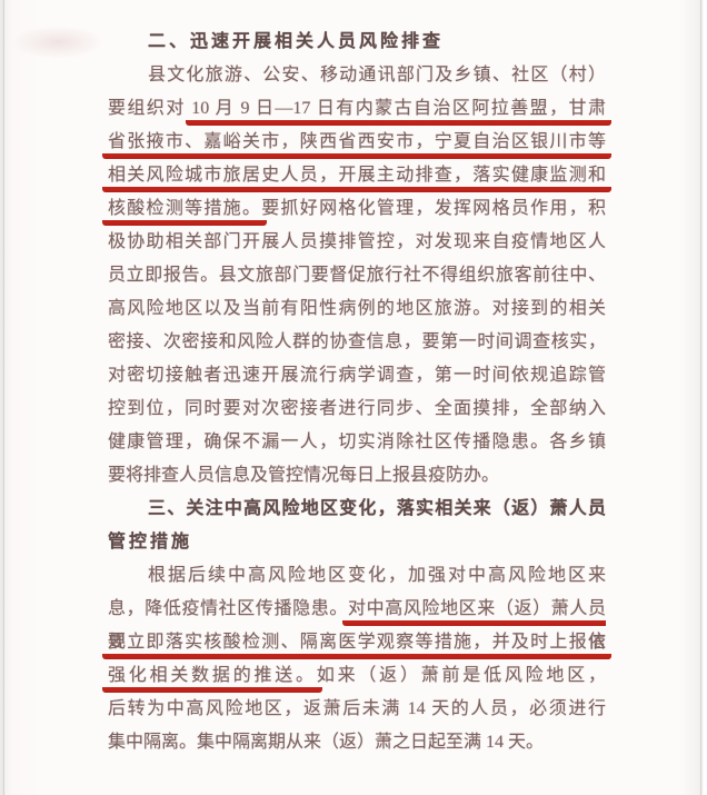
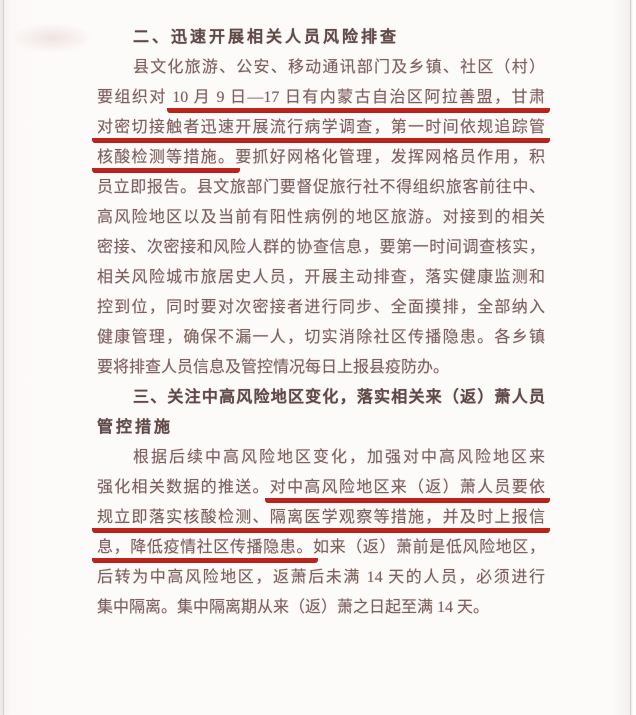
  二、迅速开展相关人员风险排查
  县文化旅游、公安、移动通讯部门及乡镇、社区（村）
  要组织对 10 月 9 日—17 日有内蒙古自治区阿拉善盟，甘肃
- 省张掖市、嘉峪关市，陕西省西安市，宁夏自治区银川市等
- 相关风险城市旅居史人员，开展主动排查，落实健康监测和
+ 对密切接触者迅速开展流行病学调查，第一时间依规追踪管
  核酸检测等措施。要抓好网格化管理，发挥网格员作用，积
- 极协助相关部门开展人员摸排管控，对发现来自疫情地区人
  员立即报告。县文旅部门要督促旅行社不得组织旅客前往中、
  高风险地区以及当前有阳性病例的地区旅游。对接到的相关
  密接、次密接和风险人群的协查信息，要第一时间调查核实，
- 对密切接触者迅速开展流行病学调查，第一时间依规追踪管
+ 相关风险城市旅居史人员，开展主动排查，落实健康监测和
  控到位，同时要对次密接者进行同步、全面摸排，全部纳入
  健康管理，确保不漏一人，切实消除社区传播隐患。各乡镇
  要将排查人员信息及管控情况每日上报县疫防办。
  三、关注中高风险地区变化，落实相关来（返）萧人员
  管控措施
  根据后续中高风险地区变化，加强对中高风险地区来
- 息，降低疫情社区传播隐患。对中高风险地区来（返）萧人员
+ 强化相关数据的推送。对中高风险地区来（返）萧人员要依
  规立即落实核酸检测、隔离医学观察等措施，并及时上报信
- 强化相关数据的推送。如来（返）萧前是低风险地区，
+ 息，降低疫情社区传播隐患。如来（返）萧前是低风险地区，
  后转为中高风险地区，返萧后未满 14 天的人员，必须进行
  集中隔离。集中隔离期从来（返）萧之日起至满 14 天。
